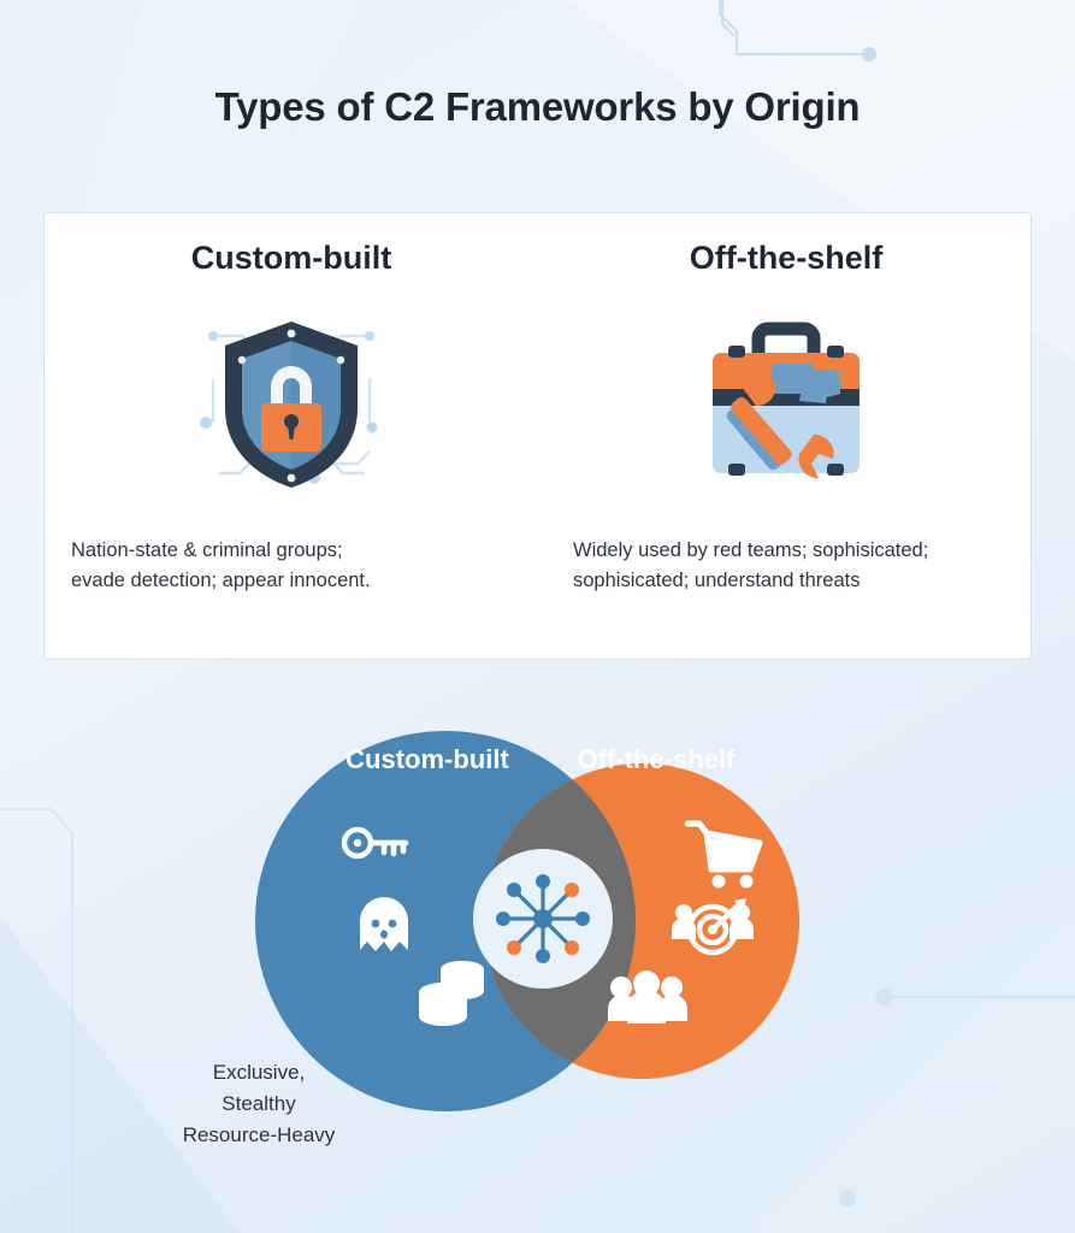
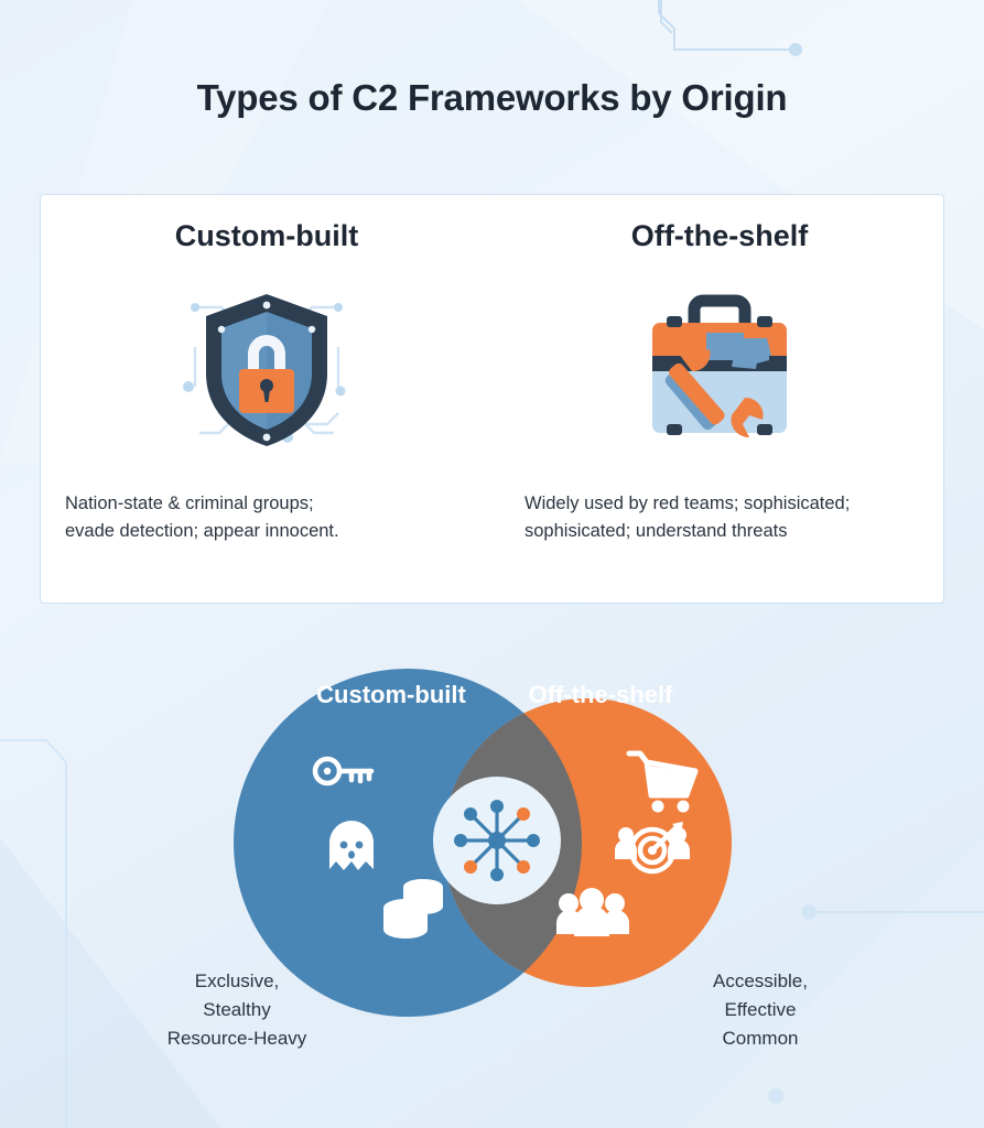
  Types of C2 Frameworks by Origin
  Custom-built
  Nation-state & criminal groups;
  evade detection; appear innocent.
  Off-the-shelf
  Widely used by red teams; sophisicated;
  sophisicated; understand threats
  Custom-built
  Off-the-shelf
  Exclusive,
  Stealthy
  Resource-Heavy
+ Accessible,
+ Effective
+ Common
